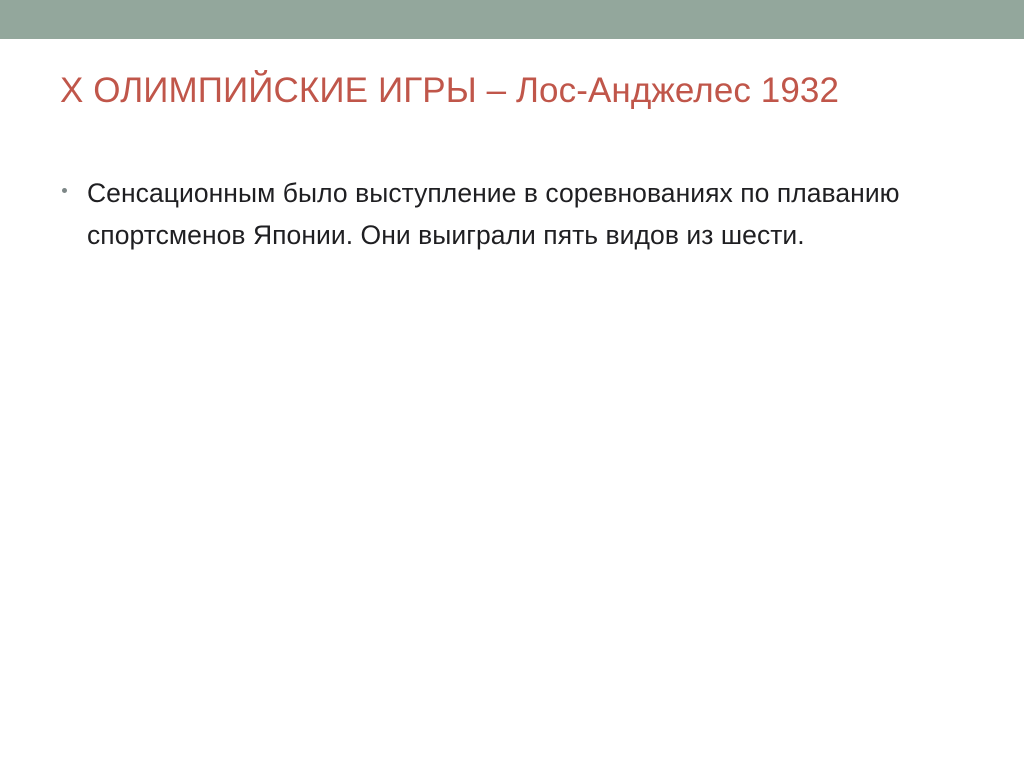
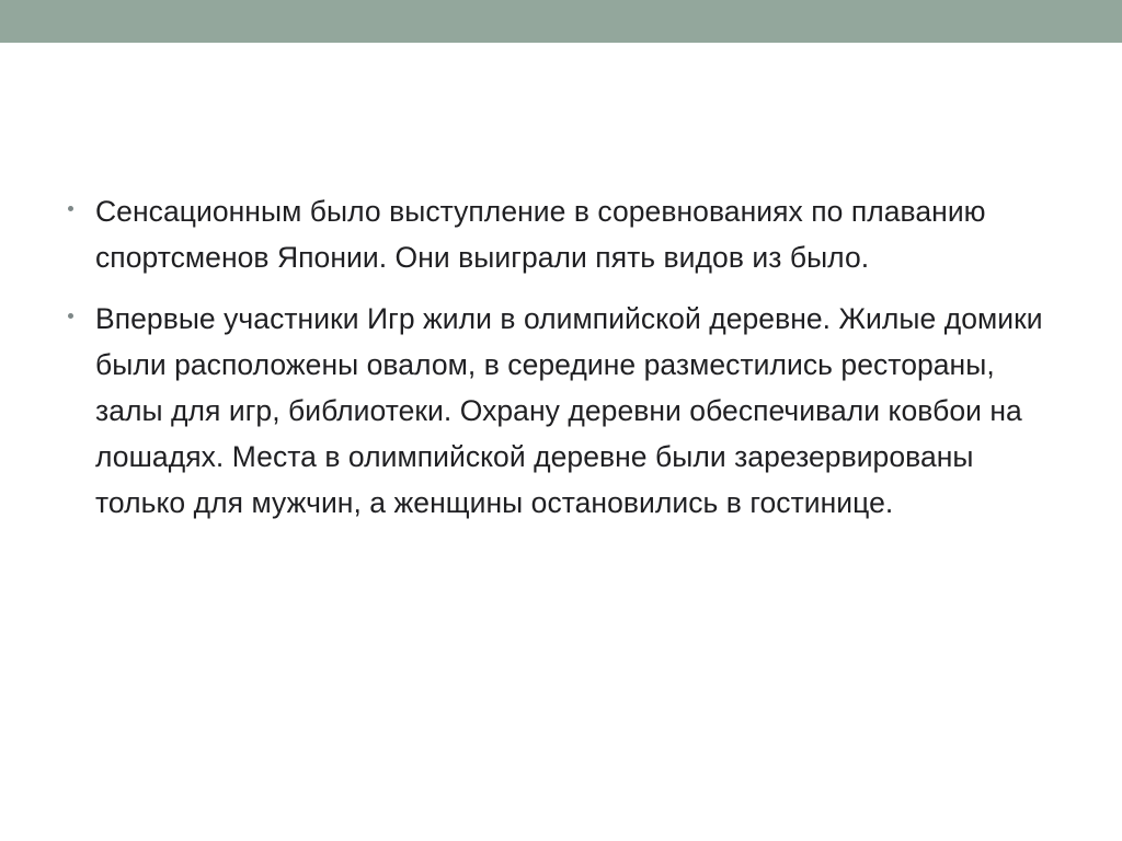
- X ОЛИМПИЙСКИЕ ИГРЫ – Лос-Анджелес 1932
- Сенсационным было выступление в соревнованиях по плаванию спортсменов Японии. Они выиграли пять видов из шести.
+ Сенсационным было выступление в соревнованиях по плаванию спортсменов Японии. Они выиграли пять видов из было.
+ Впервые участники Игр жили в олимпийской деревне. Жилые домики были расположены овалом, в середине разместились рестораны, залы для игр, библиотеки. Охрану деревни обеспечивали ковбои на лошадях. Места в олимпийской деревне были зарезервированы только для мужчин, а женщины остановились в гостинице.
